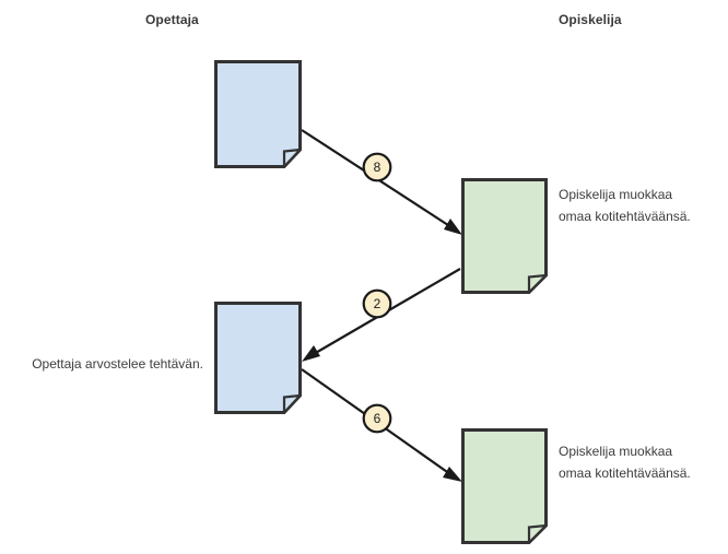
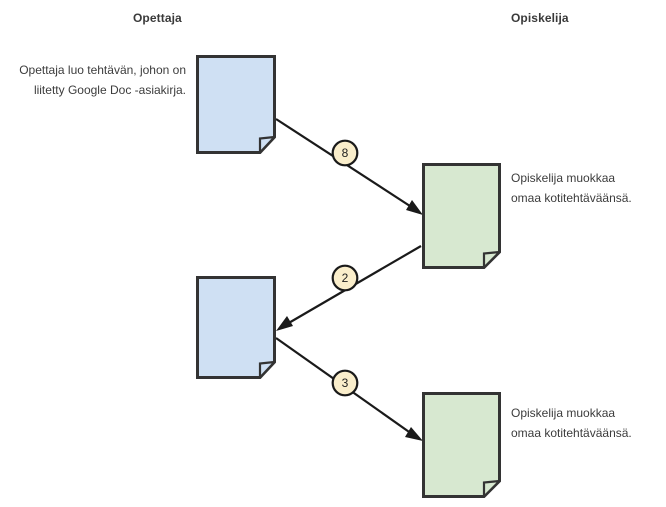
  Opettaja
  Opiskelija
  8
  2
- 6
+ 3
+ Opettaja luo tehtävän, johon on
+ liitetty Google Doc -asiakirja.
  Opiskelija muokkaa
  omaa kotitehtäväänsä.
- Opettaja arvostelee tehtävän.
  Opiskelija muokkaa
  omaa kotitehtäväänsä.
